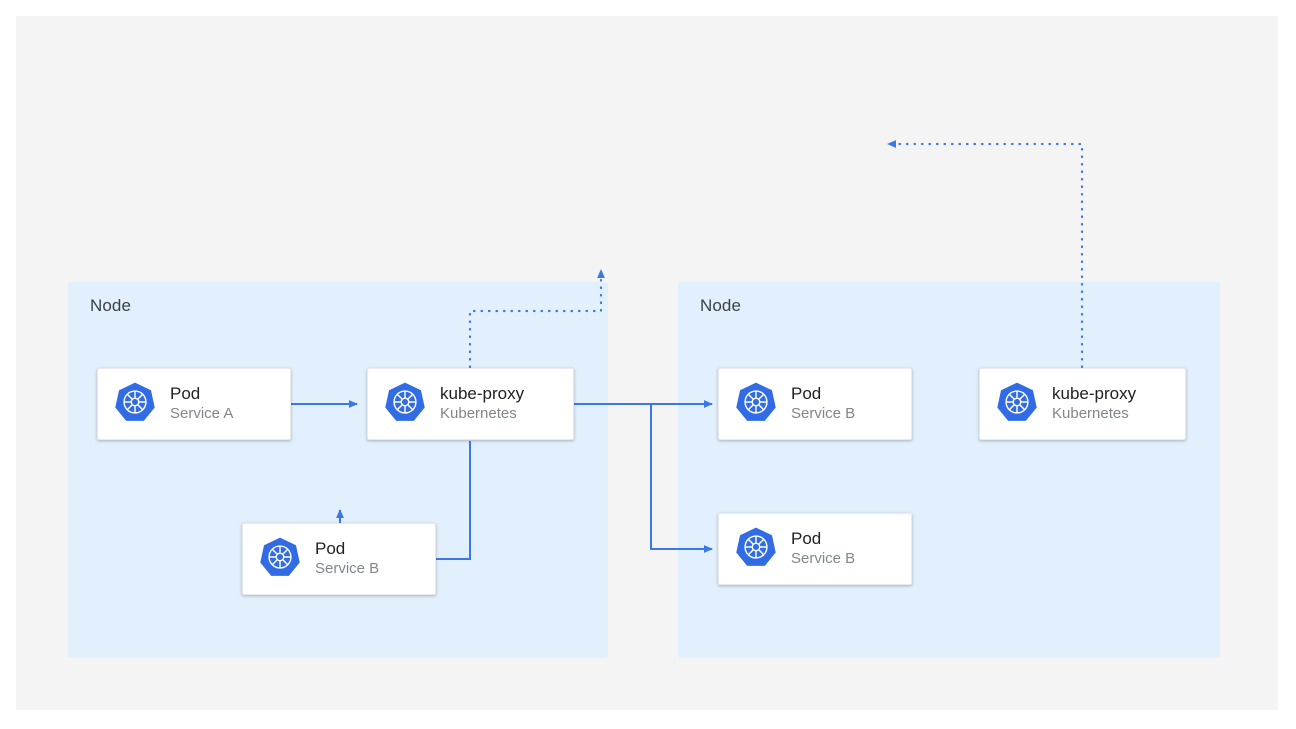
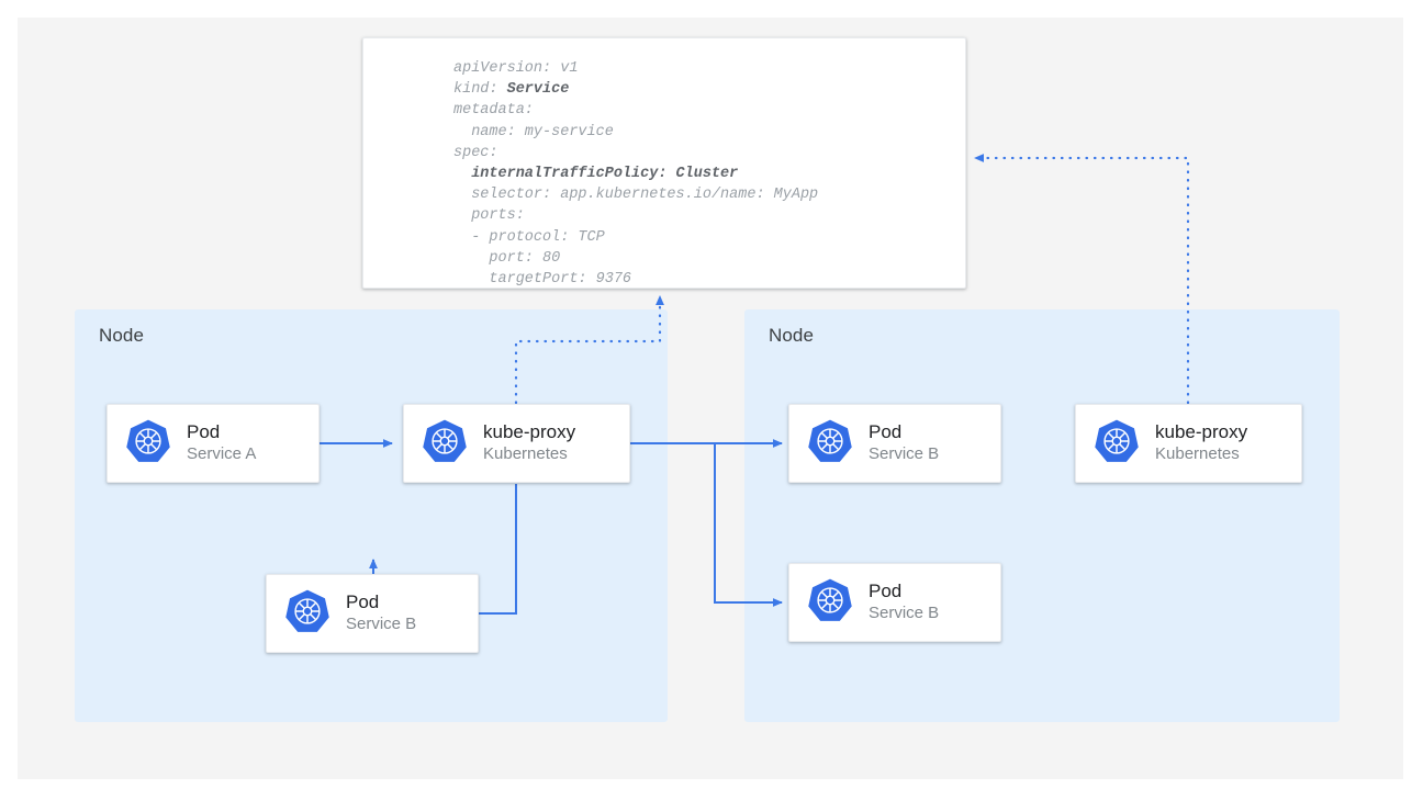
+ apiVersion: v1 kind: Service metadata: name: my-service spec: internalTrafficPolicy: Cluster selector: app.kubernetes.io/name: MyApp ports: - protocol: TCP port: 80 targetPort: 9376
  Node
  Node
  Pod
  Service A
  kube-proxy
  Kubernetes
  Pod
  Service B
  Pod
  Service B
  Pod
  Service B
  kube-proxy
  Kubernetes
